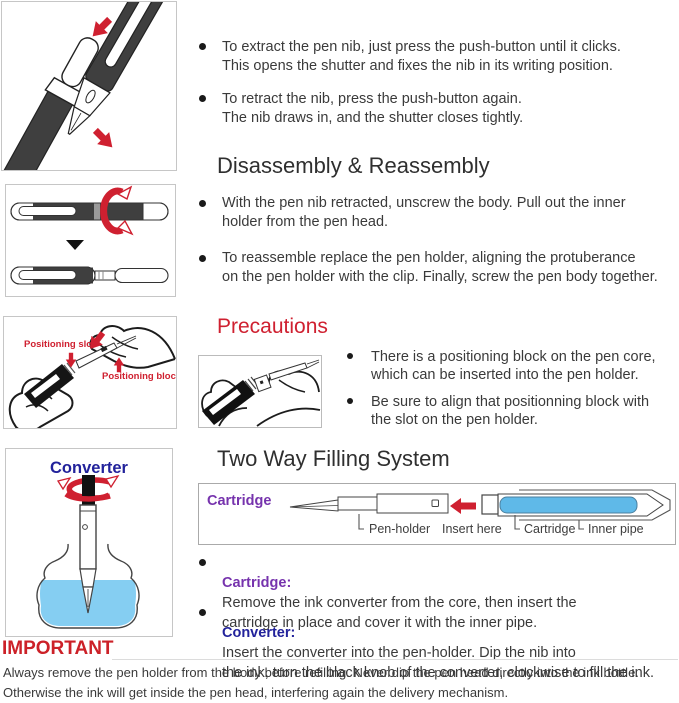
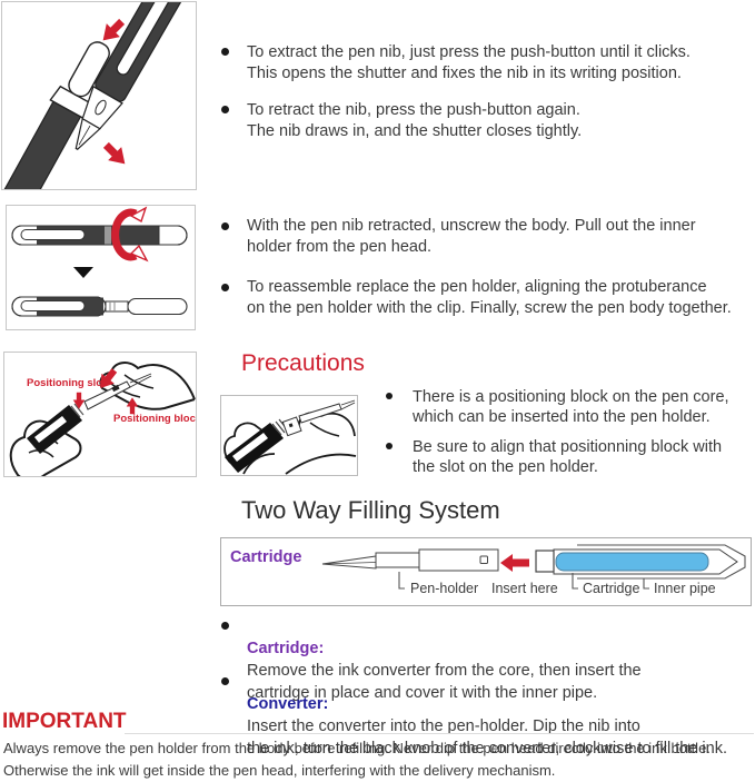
  Positioning slot
  Positioning bloc
- Converter
  To extract the pen nib, just press the push-button until it clicks.
  This opens the shutter and fixes the nib in its writing position.
  To retract the nib, press the push-button again.
  The nib draws in, and the shutter closes tightly.
- Disassembly & Reassembly
  With the pen nib retracted, unscrew the body. Pull out the inner
  holder from the pen head.
  To reassemble replace the pen holder, aligning the protuberance
  on the pen holder with the clip. Finally, screw the pen body together.
  Precautions
  There is a positioning block on the pen core,
  which can be inserted into the pen holder.
  Be sure to align that positionning block with
  the slot on the pen holder.
  Two Way Filling System
  Cartridge
  Pen-holder
  Insert here
  Cartridge
  Inner pipe
  Cartridge: Remove the ink converter from the core, then insert the
  cartridge in place and cover it with the inner pipe.
  Converter: Insert the converter into the pen-holder. Dip the nib into
  the ink, turn the black knob of the converter, clockwise to fill the ink.
  IMPORTANT
  Always remove the pen holder from the body before refilling. Never dip the pen head directly into the ink bottle.
- Otherwise the ink will get inside the pen head, interfering again the delivery mechanism.
+ Otherwise the ink will get inside the pen head, interfering with the delivery mechanism.
